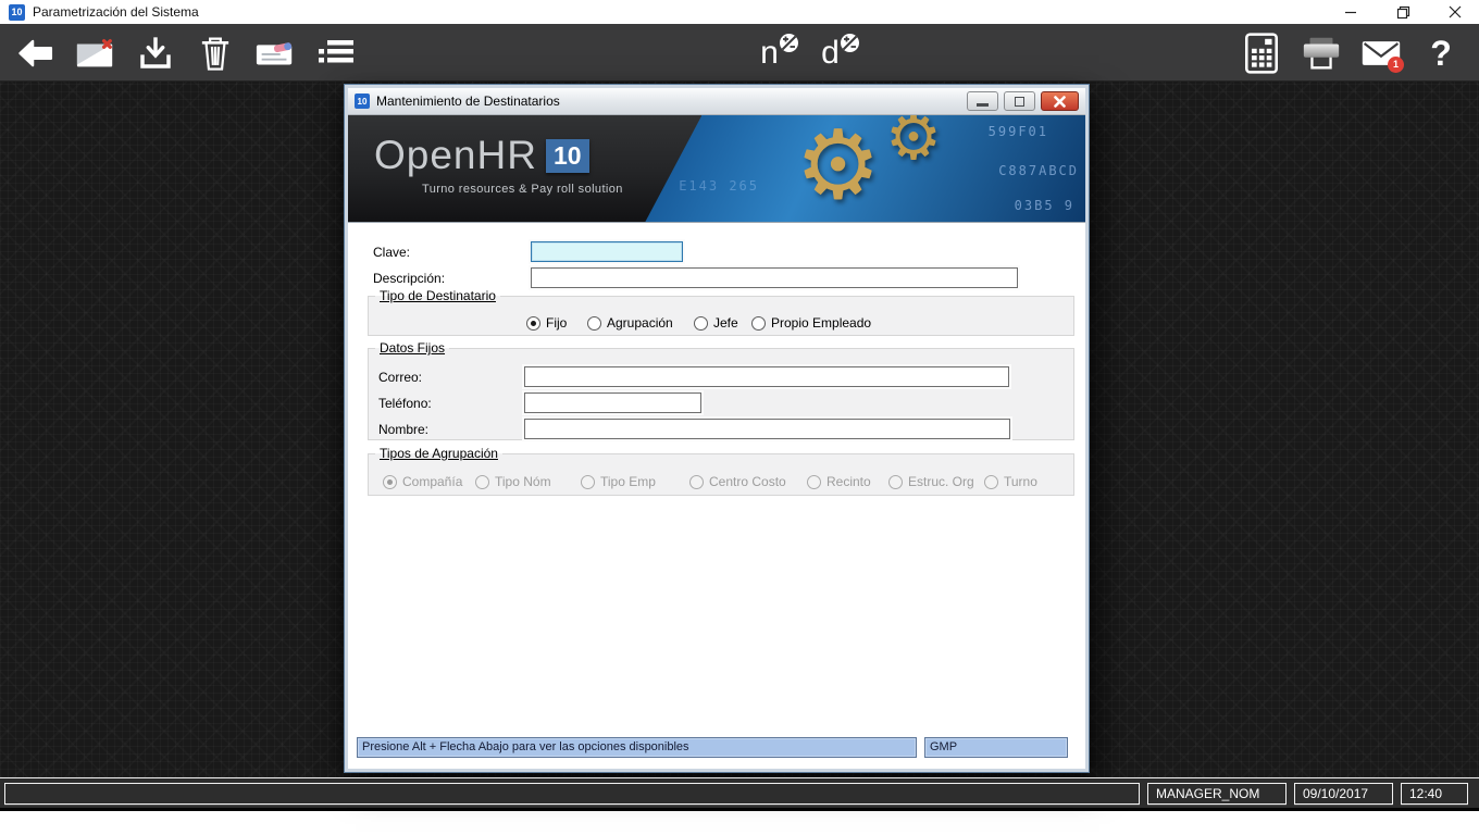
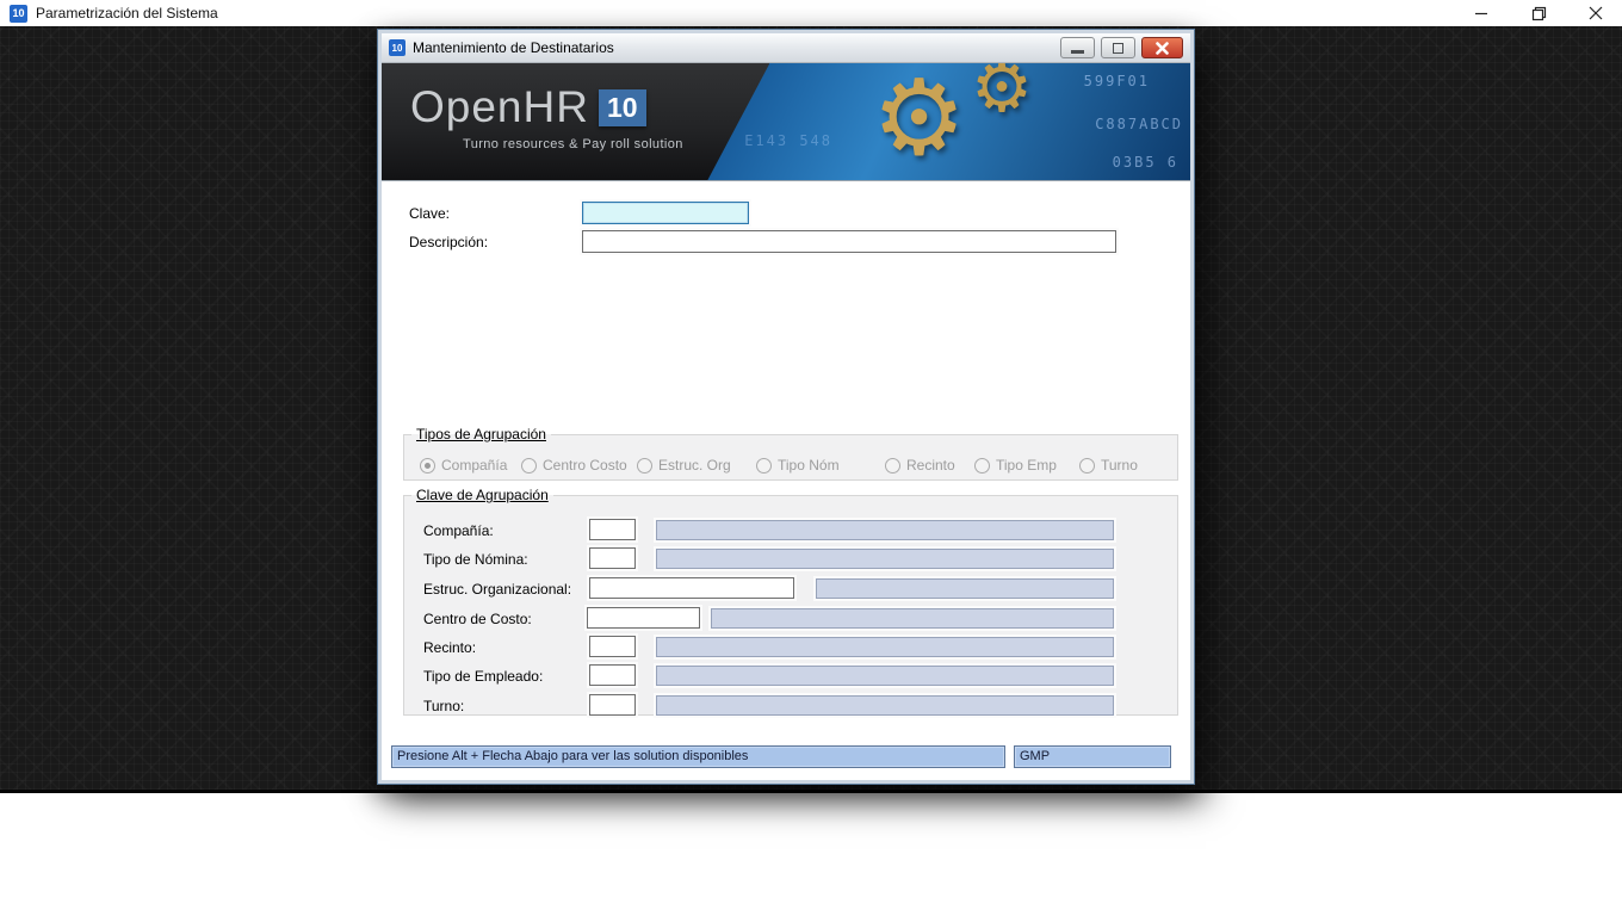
  10
  Parametrización del Sistema
- n
- d
- 1
- ?
  10
  Mantenimiento de Destinatarios
  599F01
  C887ABCD
- 03B5 9
+ 03B5 6
- E143 265
+ E143 548
  ⚙
  ⚙
  OpenHR
  10
  Turno resources & Pay roll solution
  Clave:
  Descripción:
- Tipo de Destinatario
- Fijo
- Agrupación
- Jefe
- Propio Empleado
- Datos Fijos
- Correo:
- Teléfono:
- Nombre:
  Tipos de Agrupación
  Compañía
- Tipo Nóm
+ Centro Costo
- Tipo Emp
+ Estruc. Org
- Centro Costo
+ Tipo Nóm
  Recinto
- Estruc. Org
+ Tipo Emp
  Turno
+ Clave de Agrupación
+ Compañía:
+ Tipo de Nómina:
+ Estruc. Organizacional:
+ Centro de Costo:
+ Recinto:
+ Tipo de Empleado:
+ Turno:
- Presione Alt + Flecha Abajo para ver las opciones disponibles
+ Presione Alt + Flecha Abajo para ver las solution disponibles
  GMP
- MANAGER_NOM
- 09/10/2017
- 12:40
